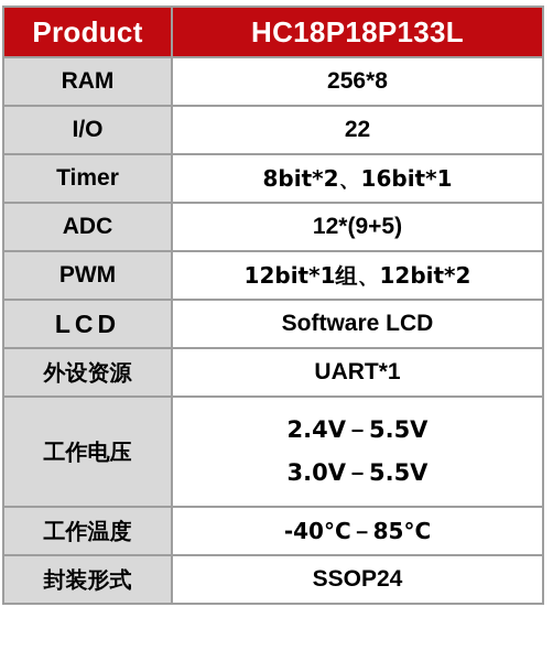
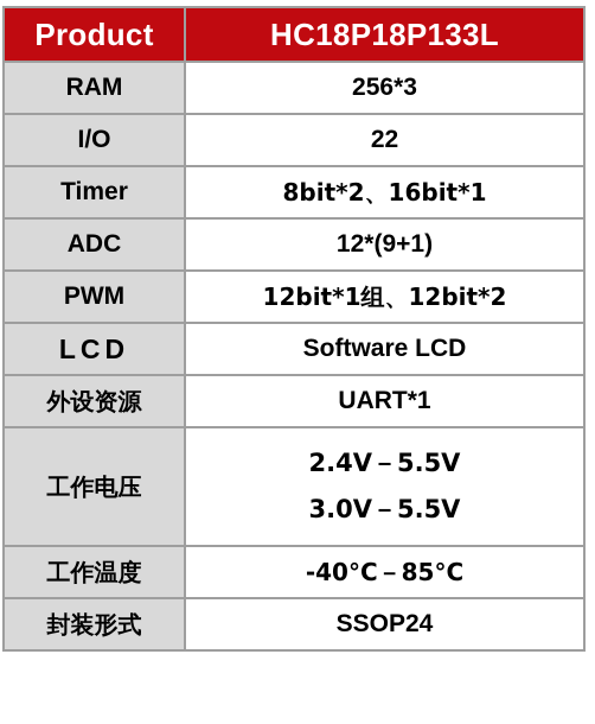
  Product	HC18P18P133L
- RAM	256*8
+ RAM	256*3
  I/O	22
  Timer	8bit*2、16bit*1
- ADC	12*(9+5)
+ ADC	12*(9+1)
  PWM	12bit*1组、12bit*2
  LCD	Software LCD
  外设资源	UART*1
  工作电压	2.4V－5.5V 3.0V－5.5V
  工作温度	-40°C－85°C
  封装形式	SSOP24
